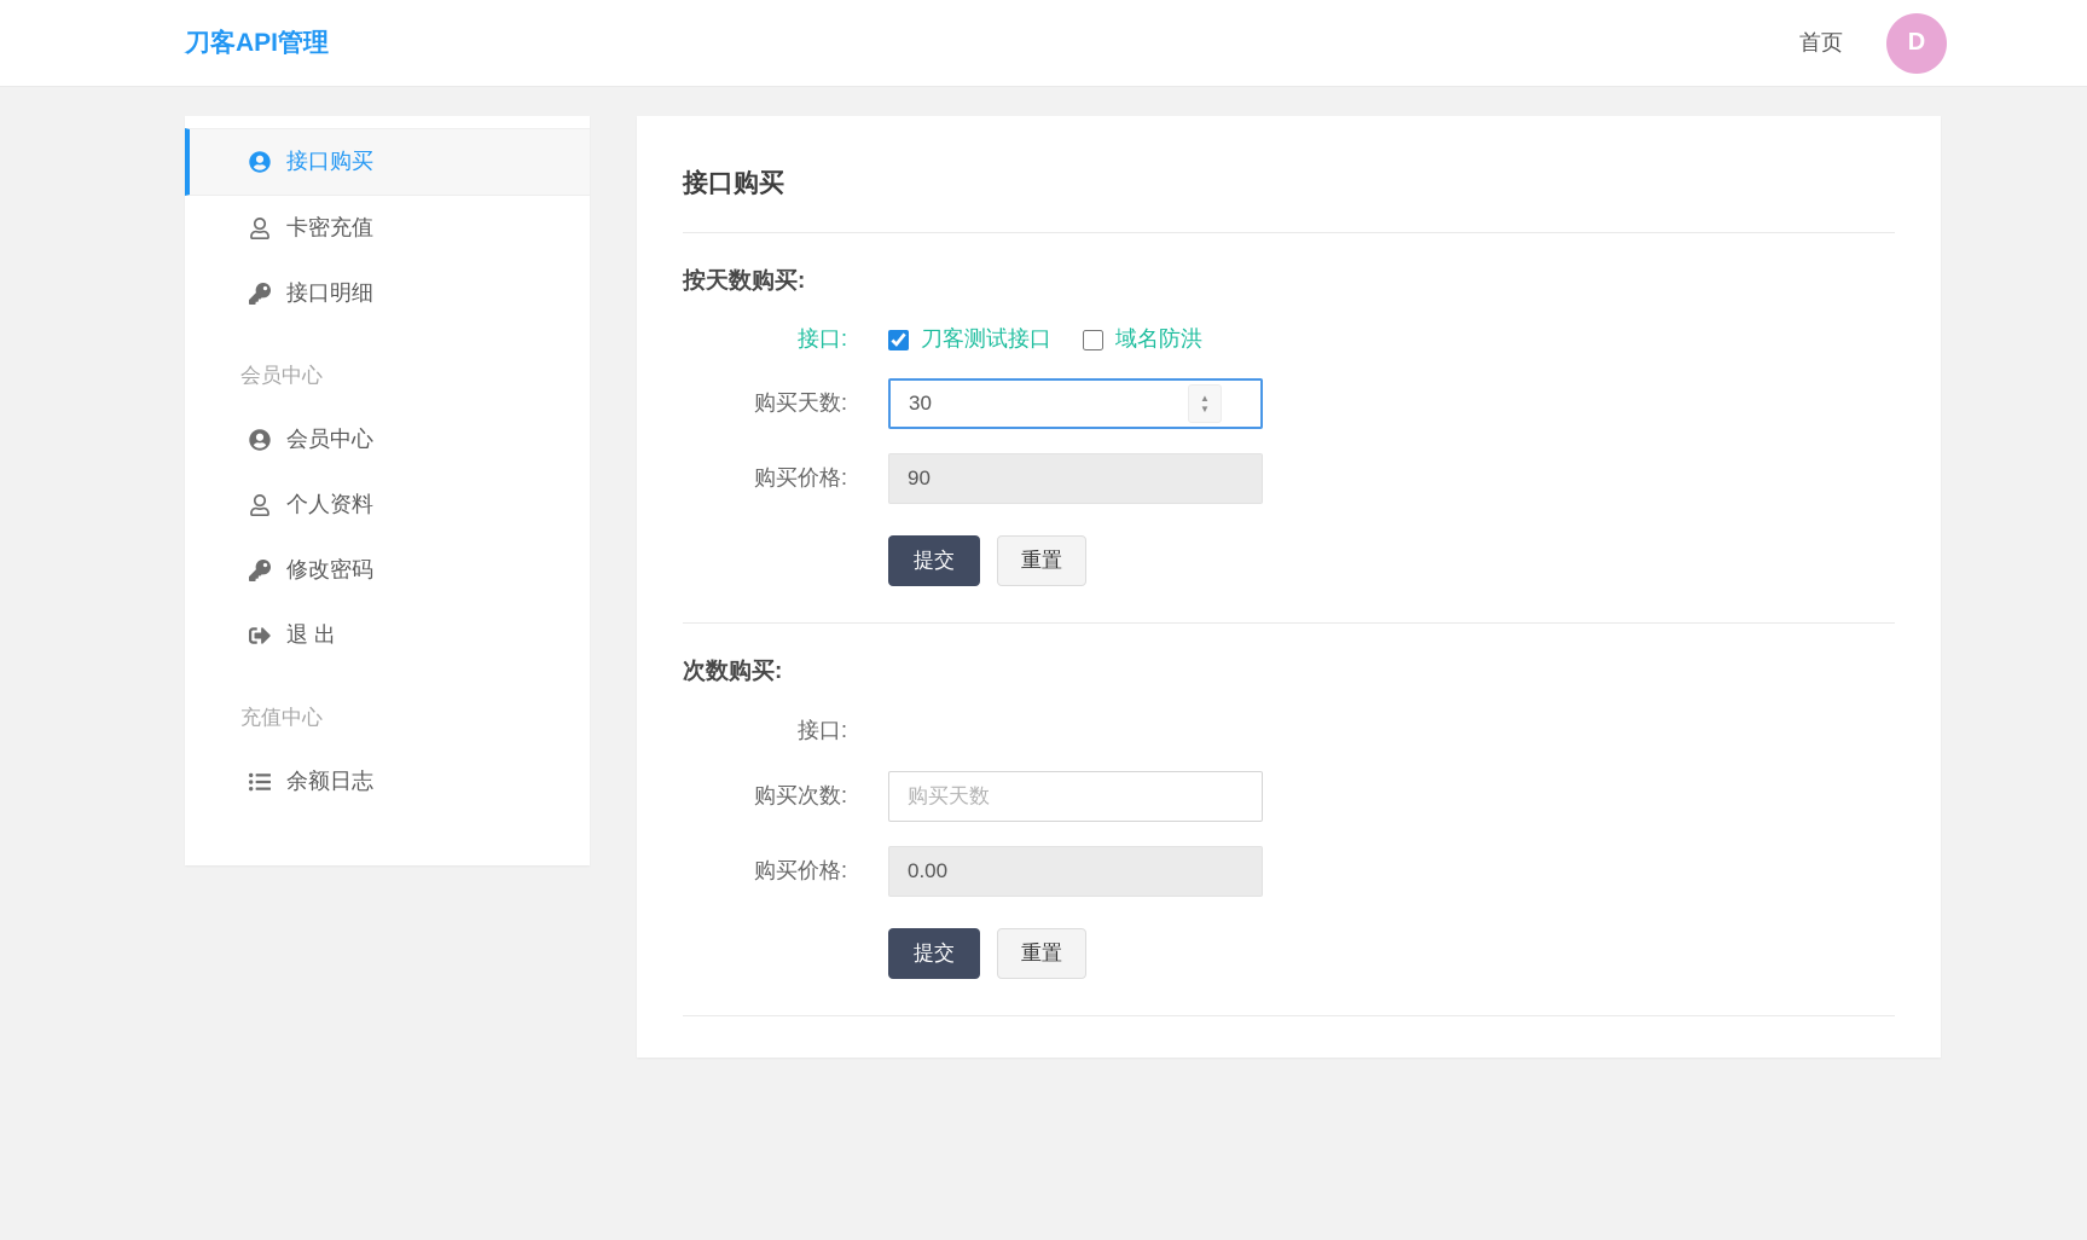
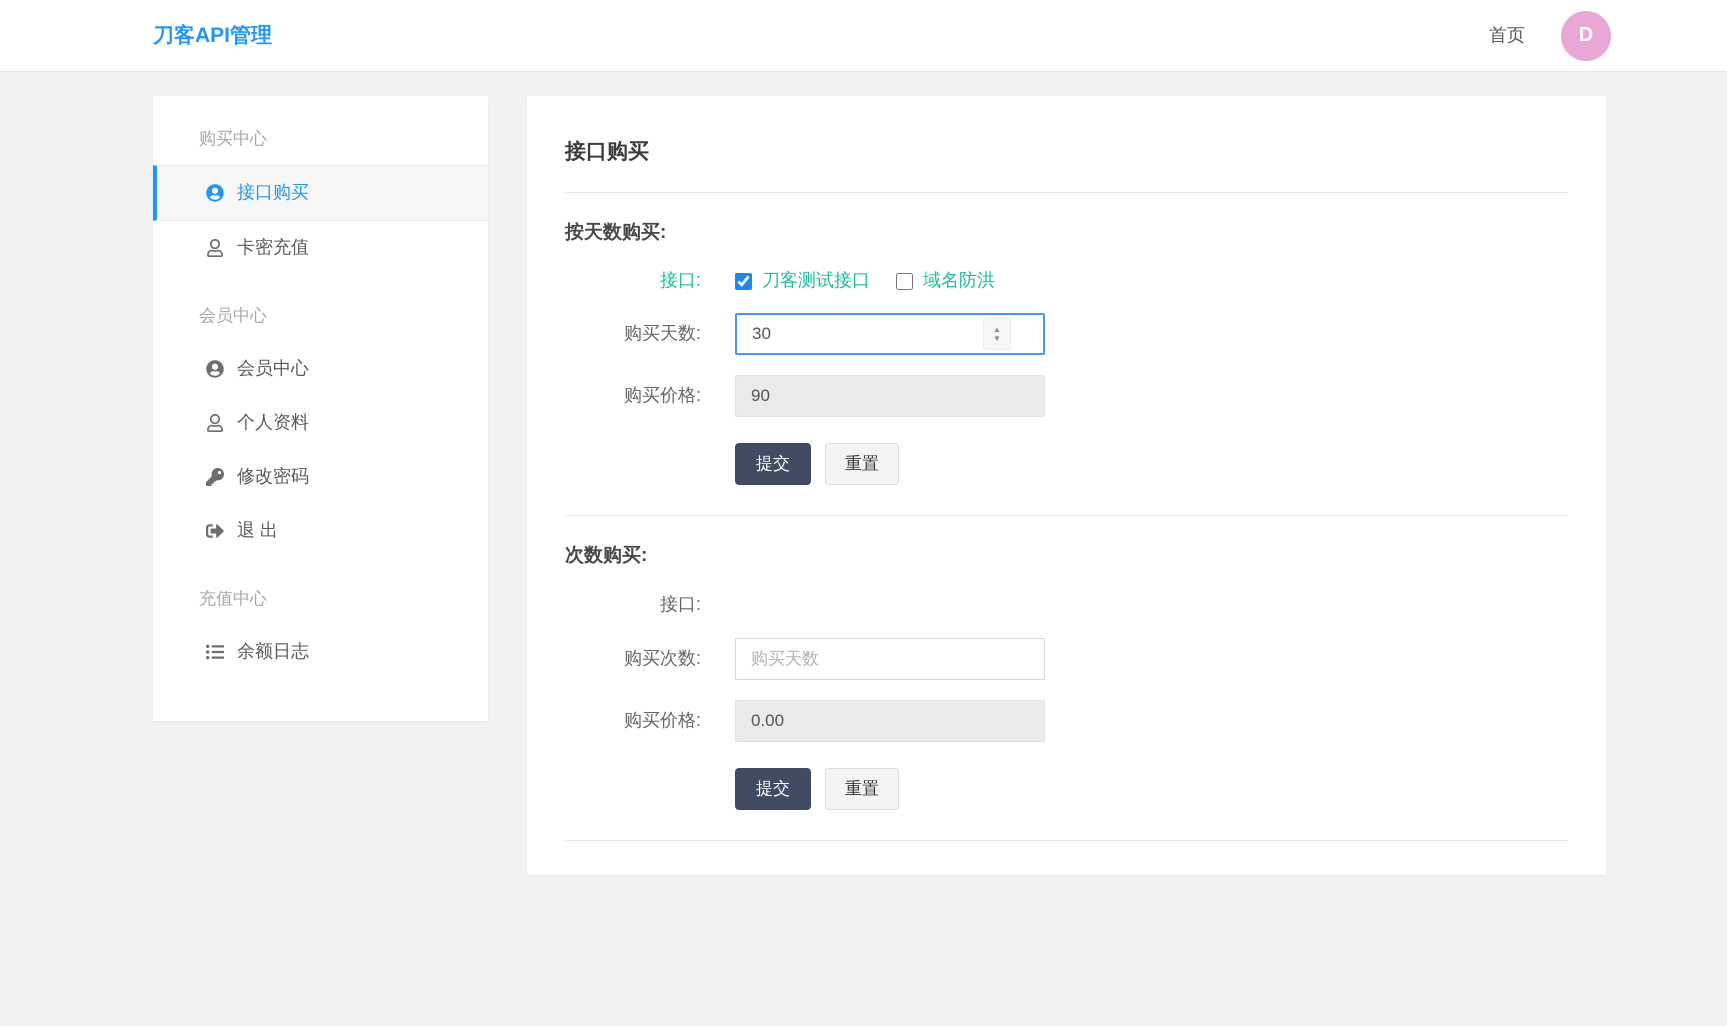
  刀客API管理
  首页
  D
+ 购买中心
  接口购买
  卡密充值
- 接口明细
  会员中心
  会员中心
  个人资料
  修改密码
  退 出
  充值中心
  余额日志
  接口购买
  按天数购买:
  接口:
  刀客测试接口
  域名防洪
  购买天数:
  30
  ▲
  ▼
  购买价格:
  90
  提交
  重置
  次数购买:
  接口:
  购买次数:
  购买天数
  购买价格:
  0.00
  提交
  重置
